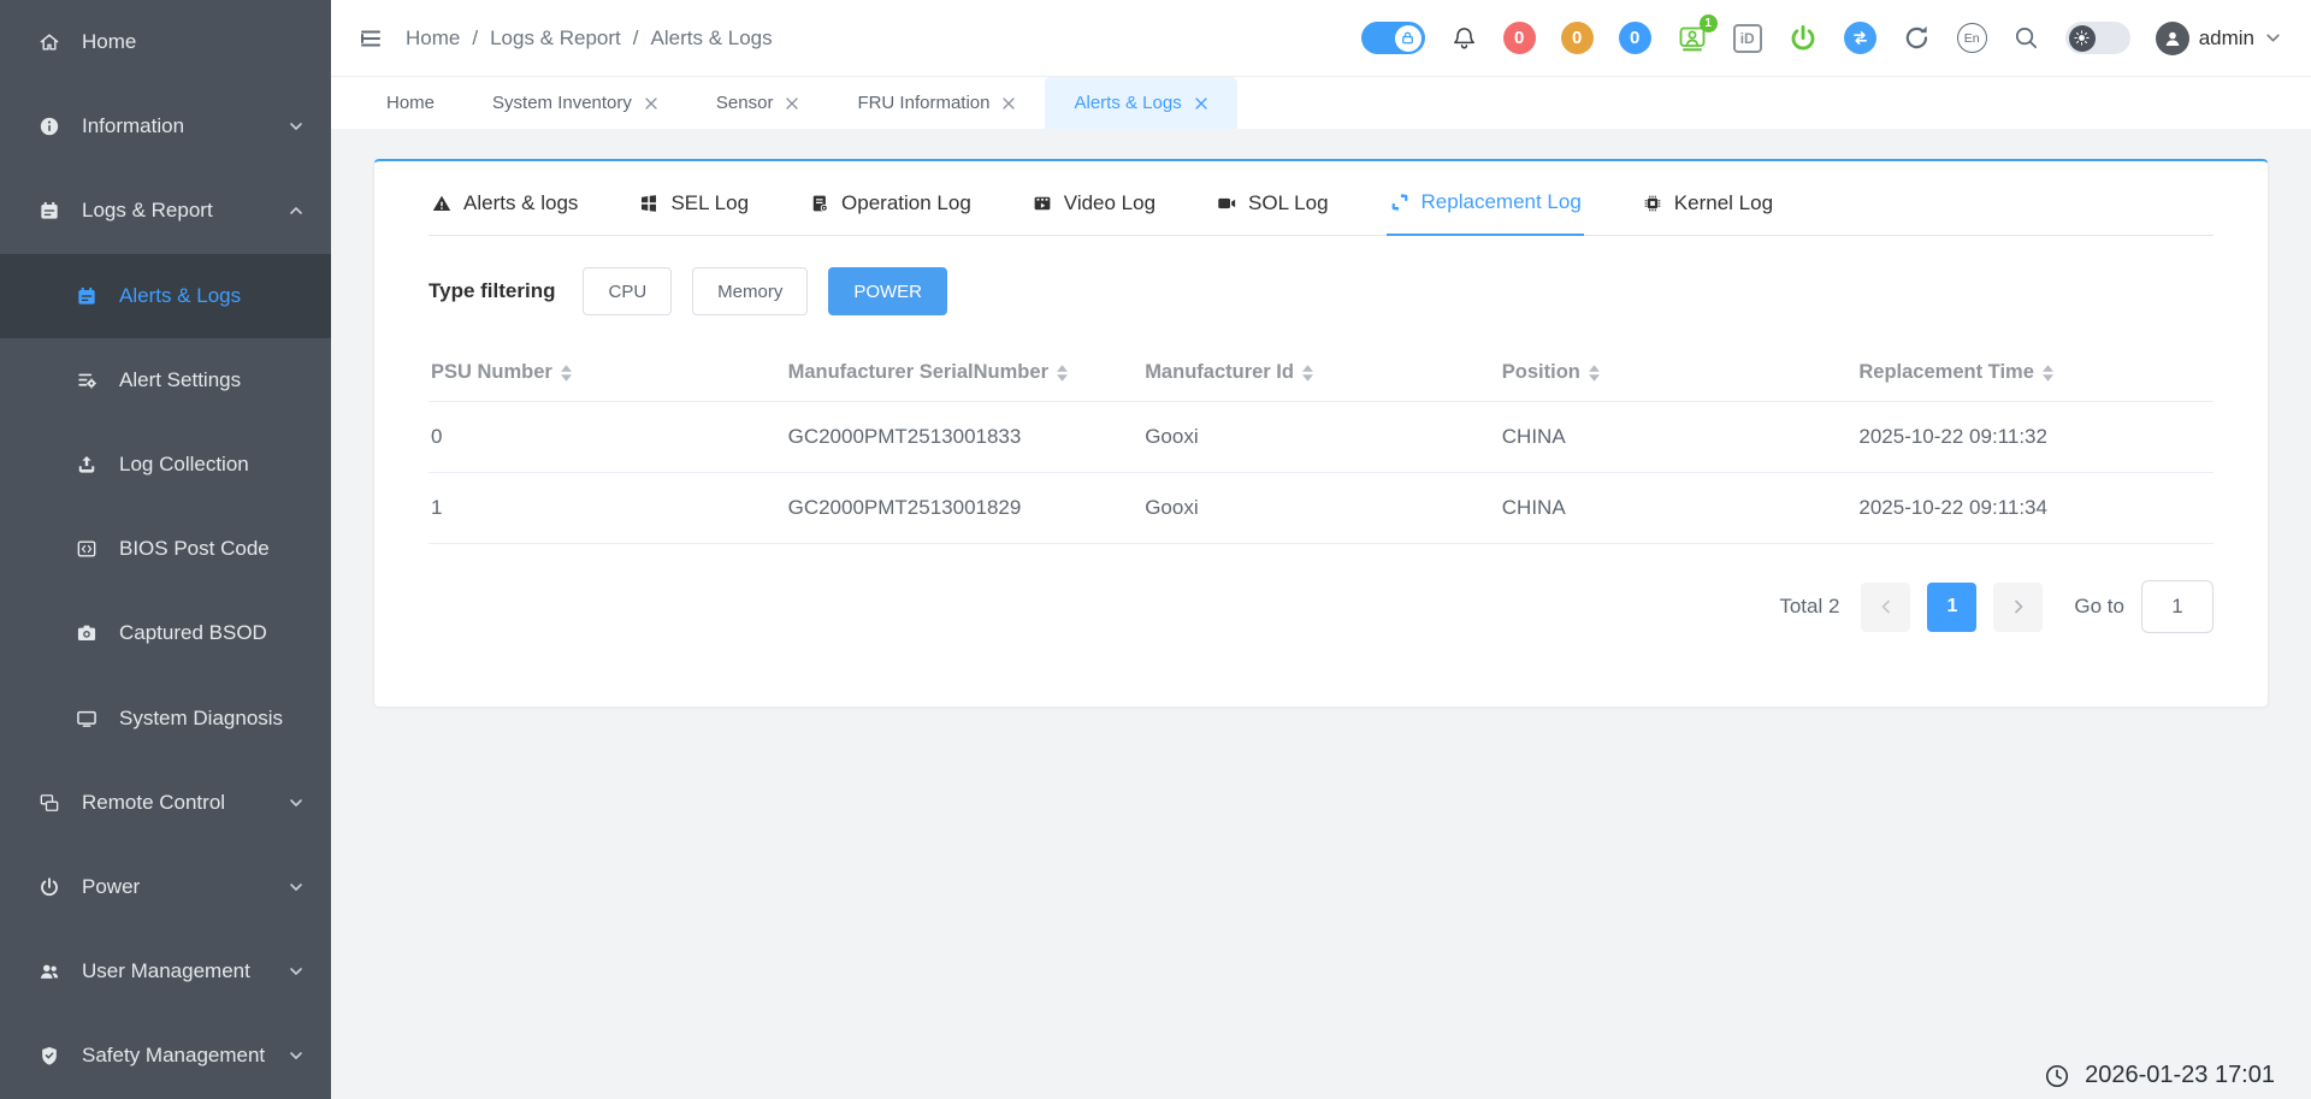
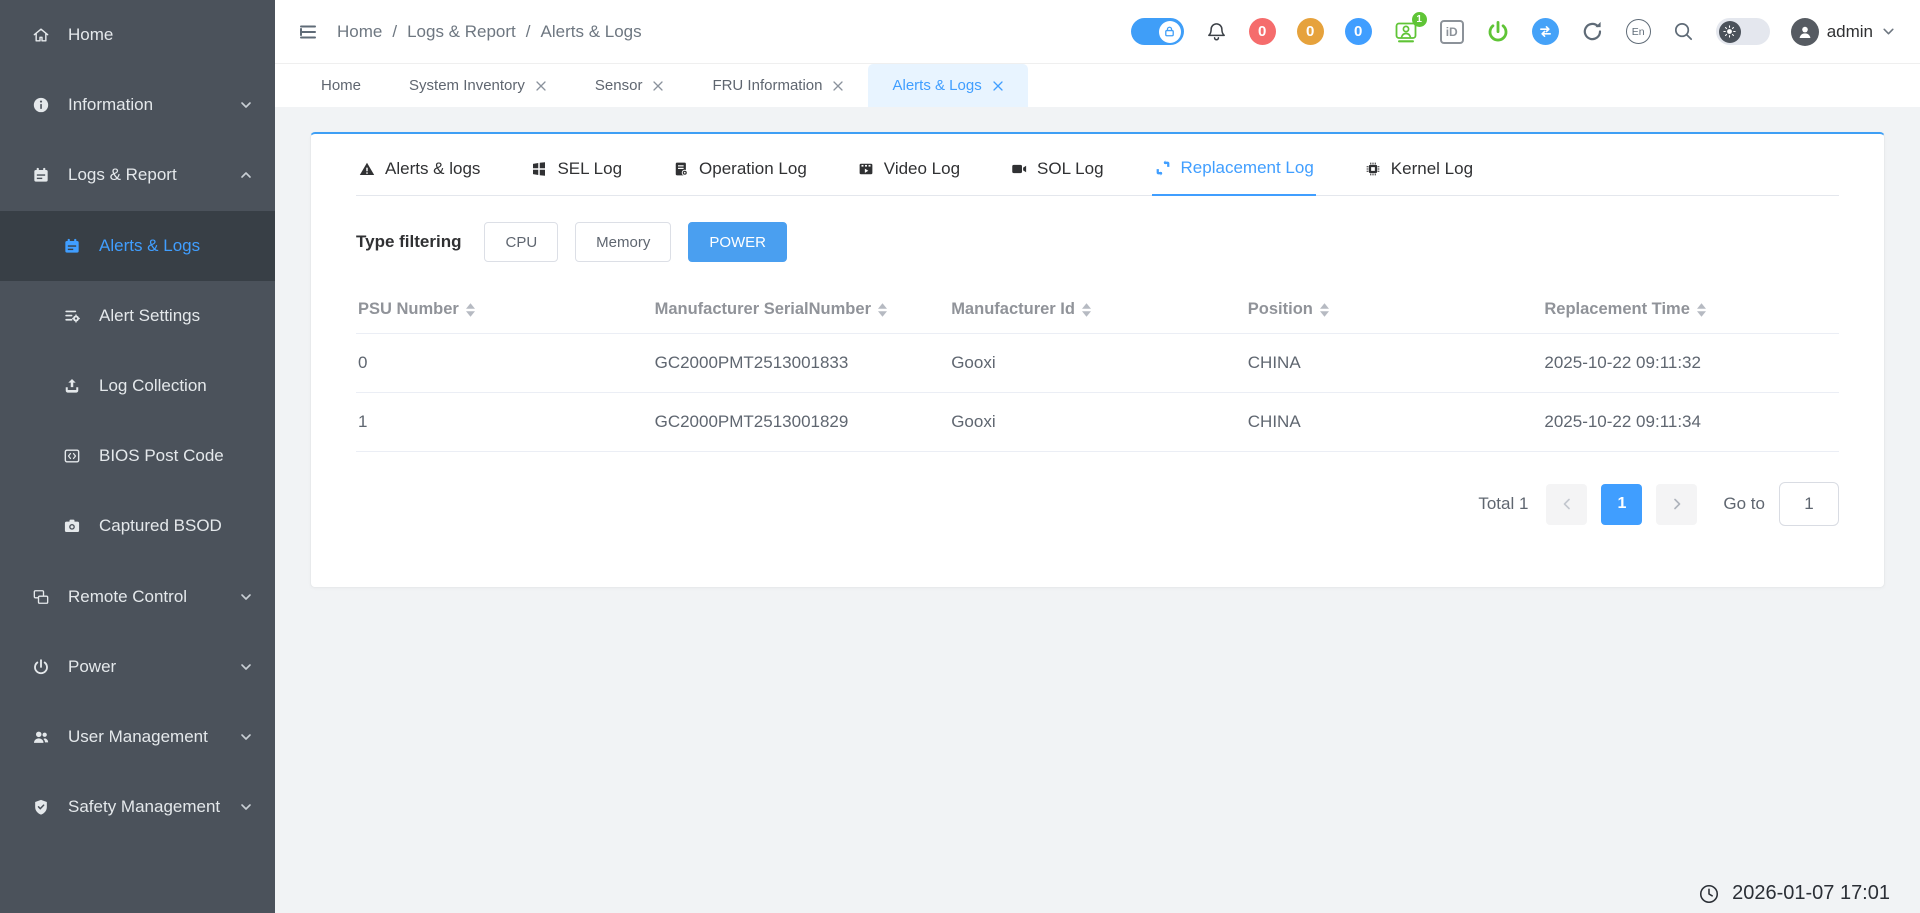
  Home
  Information
  Logs & Report
  Alerts & Logs
  Alert Settings
  Log Collection
  BIOS Post Code
  Captured BSOD
- System Diagnosis
  Remote Control
  Power
  User Management
  Safety Management
  Home
  /
  Logs & Report
  /
  Alerts & Logs
  0
  0
  0
  1
  iD
  En
  admin
  Home
  System Inventory
  Sensor
  FRU Information
  Alerts & Logs
  Alerts & logs
  SEL Log
  Operation Log
  Video Log
  SOL Log
  Replacement Log
  Kernel Log
  Type filtering
  CPU
  Memory
  POWER
  PSU Number	Manufacturer SerialNumber	Manufacturer Id	Position	Replacement Time
  0	GC2000PMT2513001833	Gooxi	CHINA	2025-10-22 09:11:32
  1	GC2000PMT2513001829	Gooxi	CHINA	2025-10-22 09:11:34
- Total 2
+ Total 1
  1
  Go to
  1
- 2026-01-23 17:01
+ 2026-01-07 17:01
